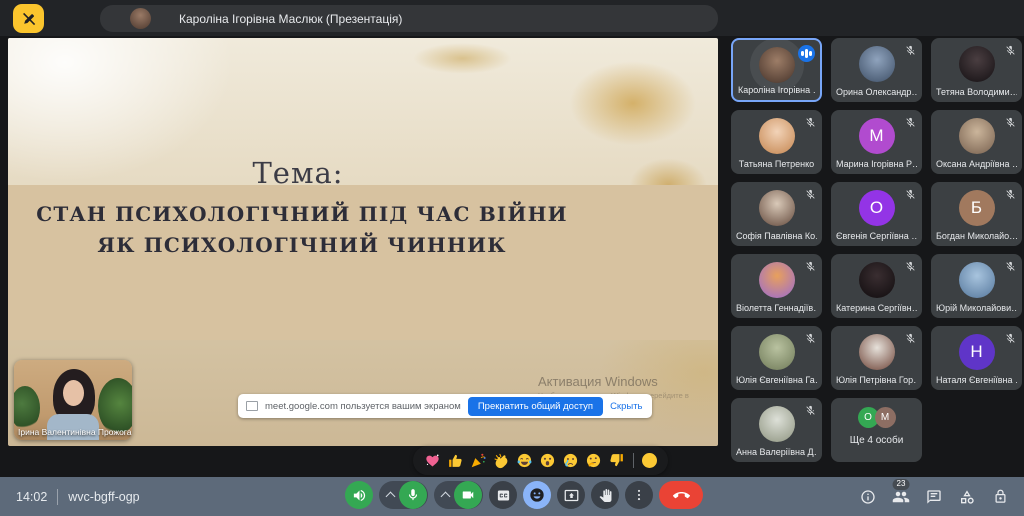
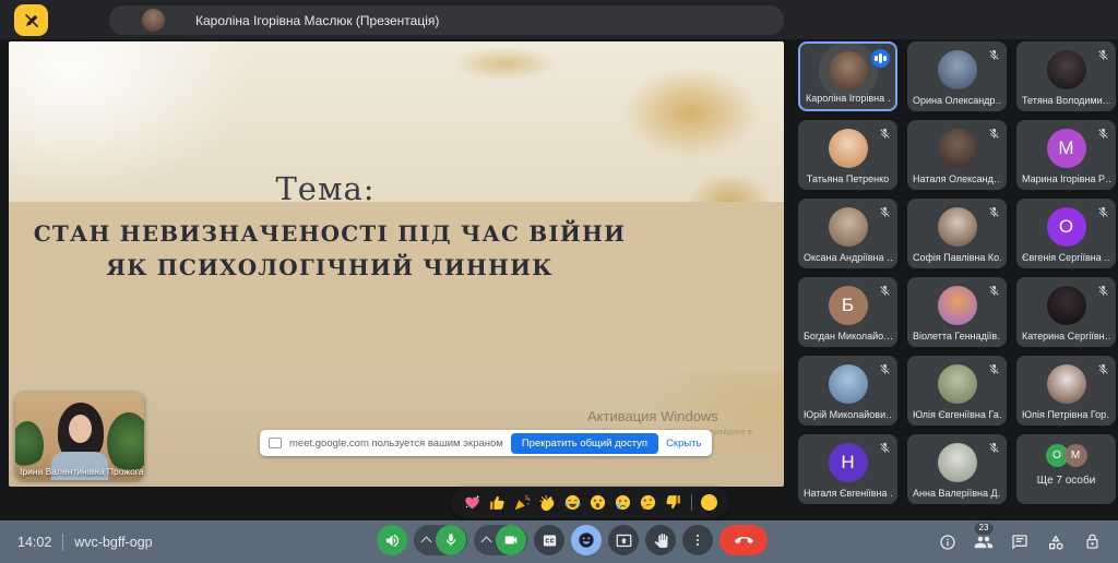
  Кароліна Ігорівна Маслюк (Презентація)
  Тема:
- СТАН ПСИХОЛОГІЧНИЙ ПІД ЧАС ВІЙНИ
+ СТАН НЕВИЗНАЧЕНОСТІ ПІД ЧАС ВІЙНИ
  ЯК ПСИХОЛОГІЧНИЙ ЧИННИК
  Активация Windows
  Ірина Валентинівна Прожога
  meet.google.com пользуется вашим экраном
  Прекратить общий доступ
  Скрыть
  Кароліна Ігорівна
  Орина Олександр…
  Тетяна Володими…
  Татьяна Петренко
+ Наталя Олександ…
  М
  Марина Ігорівна Р…
  Оксана Андріївна …
  Софія Павлівна Ко
  О
  Євгенія Сергіївна …
  Б
  Богдан Миколайо…
  Віолетта Геннадіїв
  Катерина Сергіївн…
  Юрій Миколайови…
  Юлія Євгеніївна Га
  Юлія Петрівна Гор
  Н
  Наталя Євгеніївна
  Анна Валеріївна Д
  О
  М
- Ще 4 особи
+ Ще 7 особи
  14:02
  wvc-bgff-ogp
  23
